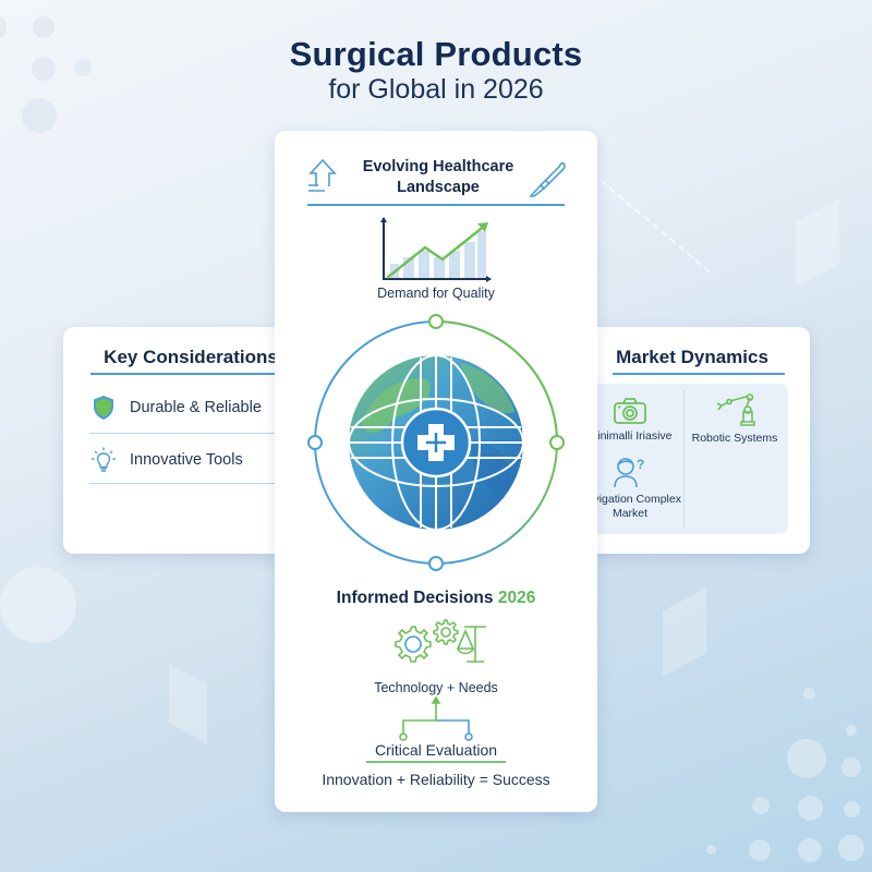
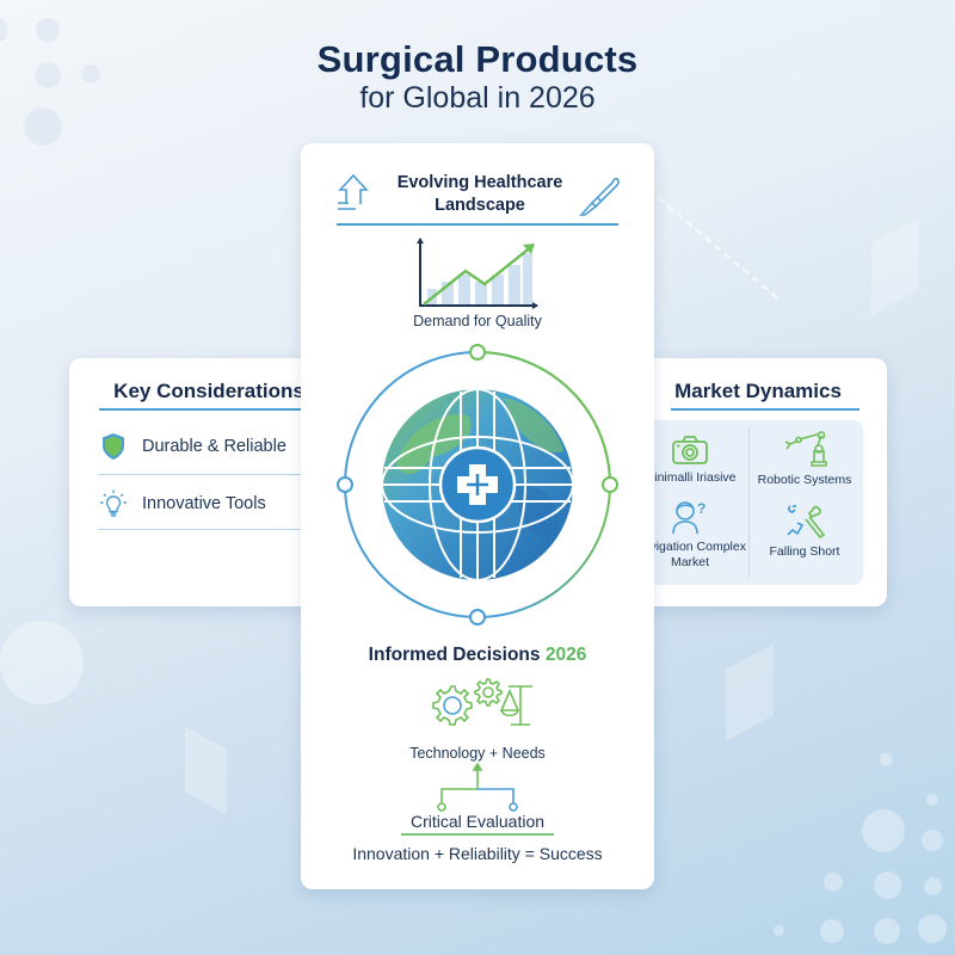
  Surgical Products
  for Global in 2026
  Key Considerations
  Durable & Reliable
  Innovative Tools
  Market Dynamics
  inimalli Iriasive
  Robotic Systems
  ?
  igation Complex
  Market
+ Falling Short
  Evolving Healthcare
  Landscape
  Demand for Quality
  Informed Decisions 2026
  Technology + Needs
  Critical Evaluation
  Innovation + Reliability = Success
